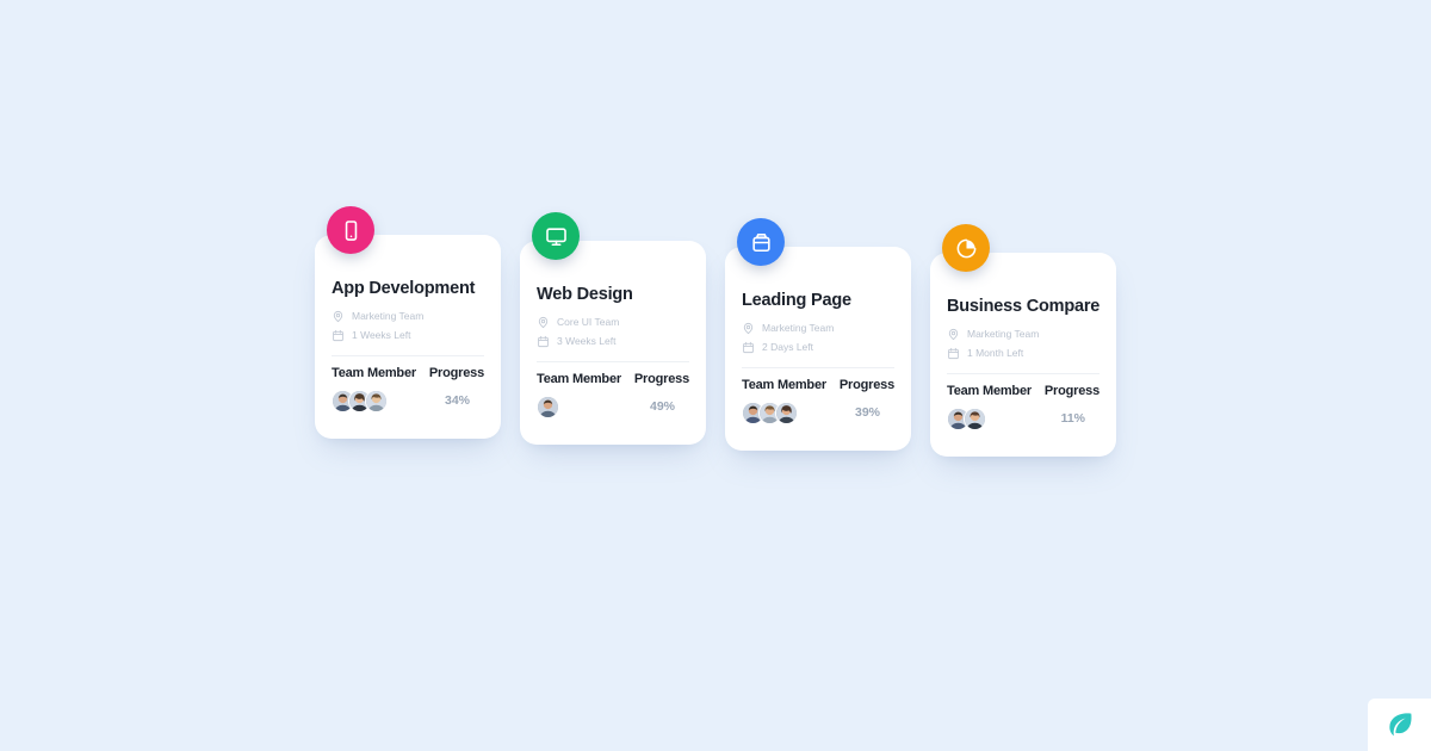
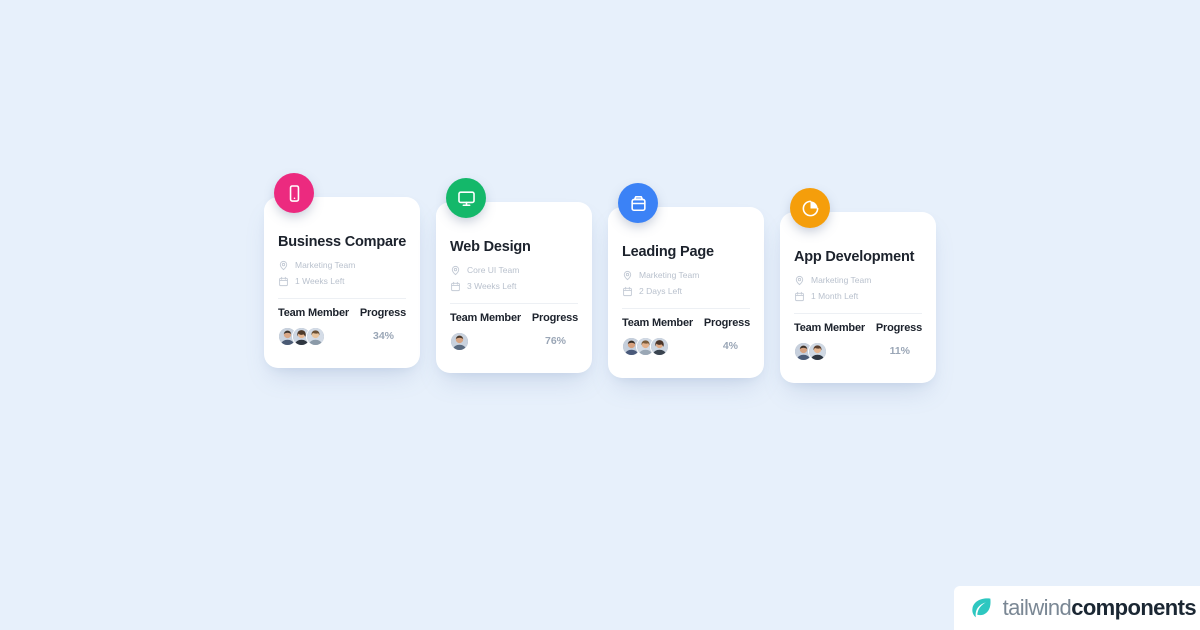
- App Development
+ Business Compare
  Marketing Team
  1 Weeks Left
  Team Member
  Progress
  34%
  Web Design
  Core UI Team
  3 Weeks Left
  Team Member
  Progress
- 49%
+ 76%
  Leading Page
  Marketing Team
  2 Days Left
  Team Member
  Progress
- 39%
+ 4%
- Business Compare
+ App Development
  Marketing Team
  1 Month Left
  Team Member
  Progress
  11%
+ tailwindcomponents
